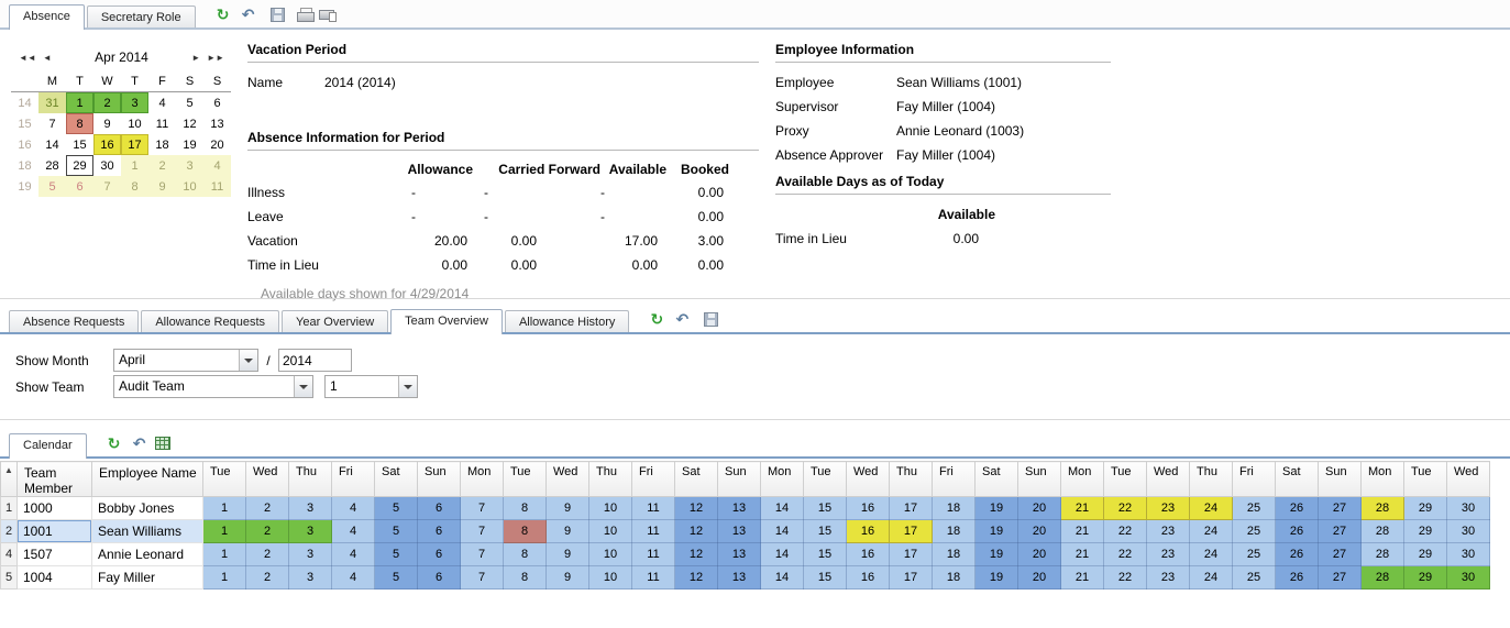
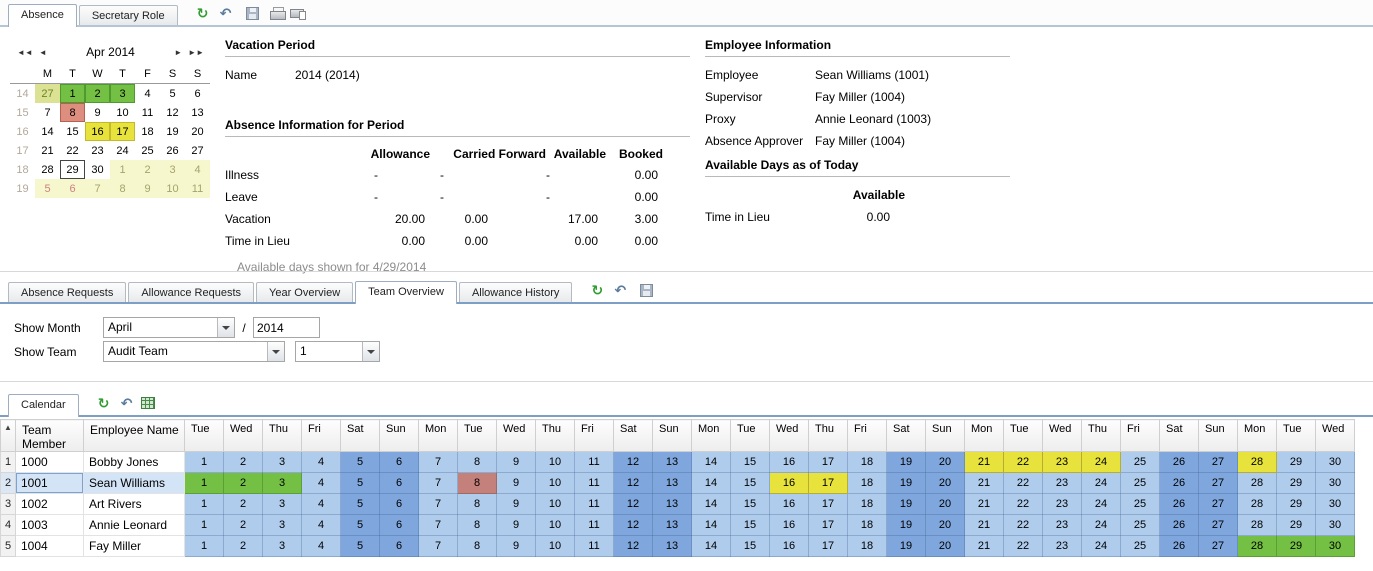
  Absence
  Secretary Role
  ↻
  ↶
  ◄◄
  ◄
  Apr 2014
  ►
  ►►
  	M	T	W	T	F	S	S
- 14	31	1	2	3	4	5	6
+ 14	27	1	2	3	4	5	6
  15	7	8	9	10	11	12	13
  16	14	15	16	17	18	19	20
+ 17	21	22	23	24	25	26	27
  18	28	29	30	1	2	3	4
  19	5	6	7	8	9	10	11
  Vacation Period
  Name
  2014 (2014)
  Absence Information for Period
  	Allowance	Carried Forward	Available	Booked
  Illness	-	-	-	0.00
  Leave	-	-	-	0.00
  Vacation	20.00	0.00	17.00	3.00
  Time in Lieu	0.00	0.00	0.00	0.00
  Available days shown for 4/29/2014
  Employee Information
  Employee
  Sean Williams (1001)
  Supervisor
  Fay Miller (1004)
  Proxy
  Annie Leonard (1003)
  Absence Approver
  Fay Miller (1004)
  Available Days as of Today
  Available
  Time in Lieu
  0.00
  Absence Requests
  Allowance Requests
  Year Overview
  Team Overview
  Allowance History
  ↻
  ↶
  Show Month
  April
  /
  2014
  Show Team
  Audit Team
  1
  Calendar
  ↻
  ↶
  ▲	Team Member	Employee Name	Tue	Wed	Thu	Fri	Sat	Sun	Mon	Tue	Wed	Thu	Fri	Sat	Sun	Mon	Tue	Wed	Thu	Fri	Sat	Sun	Mon	Tue	Wed	Thu	Fri	Sat	Sun	Mon	Tue	Wed
  1	1000	Bobby Jones	1	2	3	4	5	6	7	8	9	10	11	12	13	14	15	16	17	18	19	20	21	22	23	24	25	26	27	28	29	30
  2	1001	Sean Williams	1	2	3	4	5	6	7	8	9	10	11	12	13	14	15	16	17	18	19	20	21	22	23	24	25	26	27	28	29	30
+ 3	1002	Art Rivers	1	2	3	4	5	6	7	8	9	10	11	12	13	14	15	16	17	18	19	20	21	22	23	24	25	26	27	28	29	30
- 4	1507	Annie Leonard	1	2	3	4	5	6	7	8	9	10	11	12	13	14	15	16	17	18	19	20	21	22	23	24	25	26	27	28	29	30
+ 4	1003	Annie Leonard	1	2	3	4	5	6	7	8	9	10	11	12	13	14	15	16	17	18	19	20	21	22	23	24	25	26	27	28	29	30
  5	1004	Fay Miller	1	2	3	4	5	6	7	8	9	10	11	12	13	14	15	16	17	18	19	20	21	22	23	24	25	26	27	28	29	30
